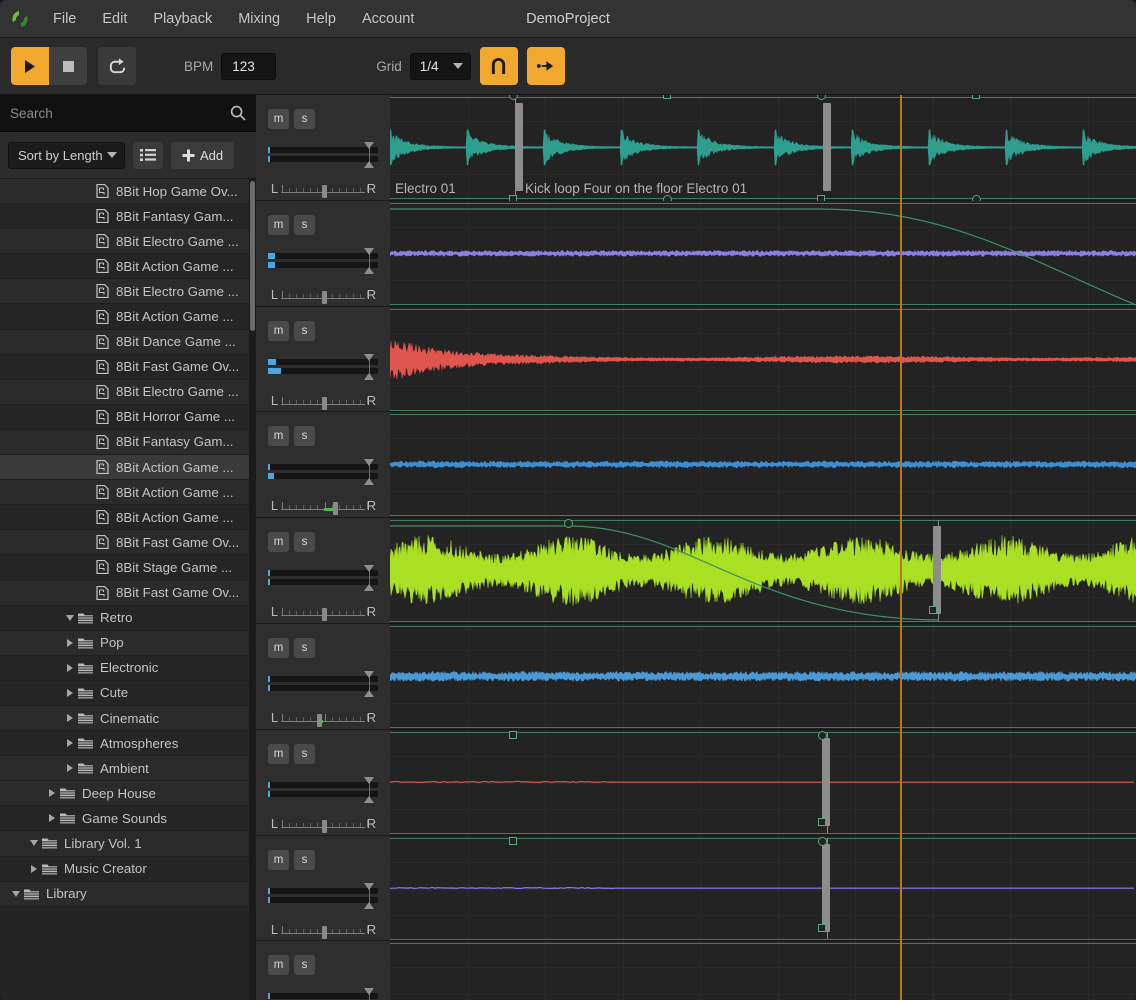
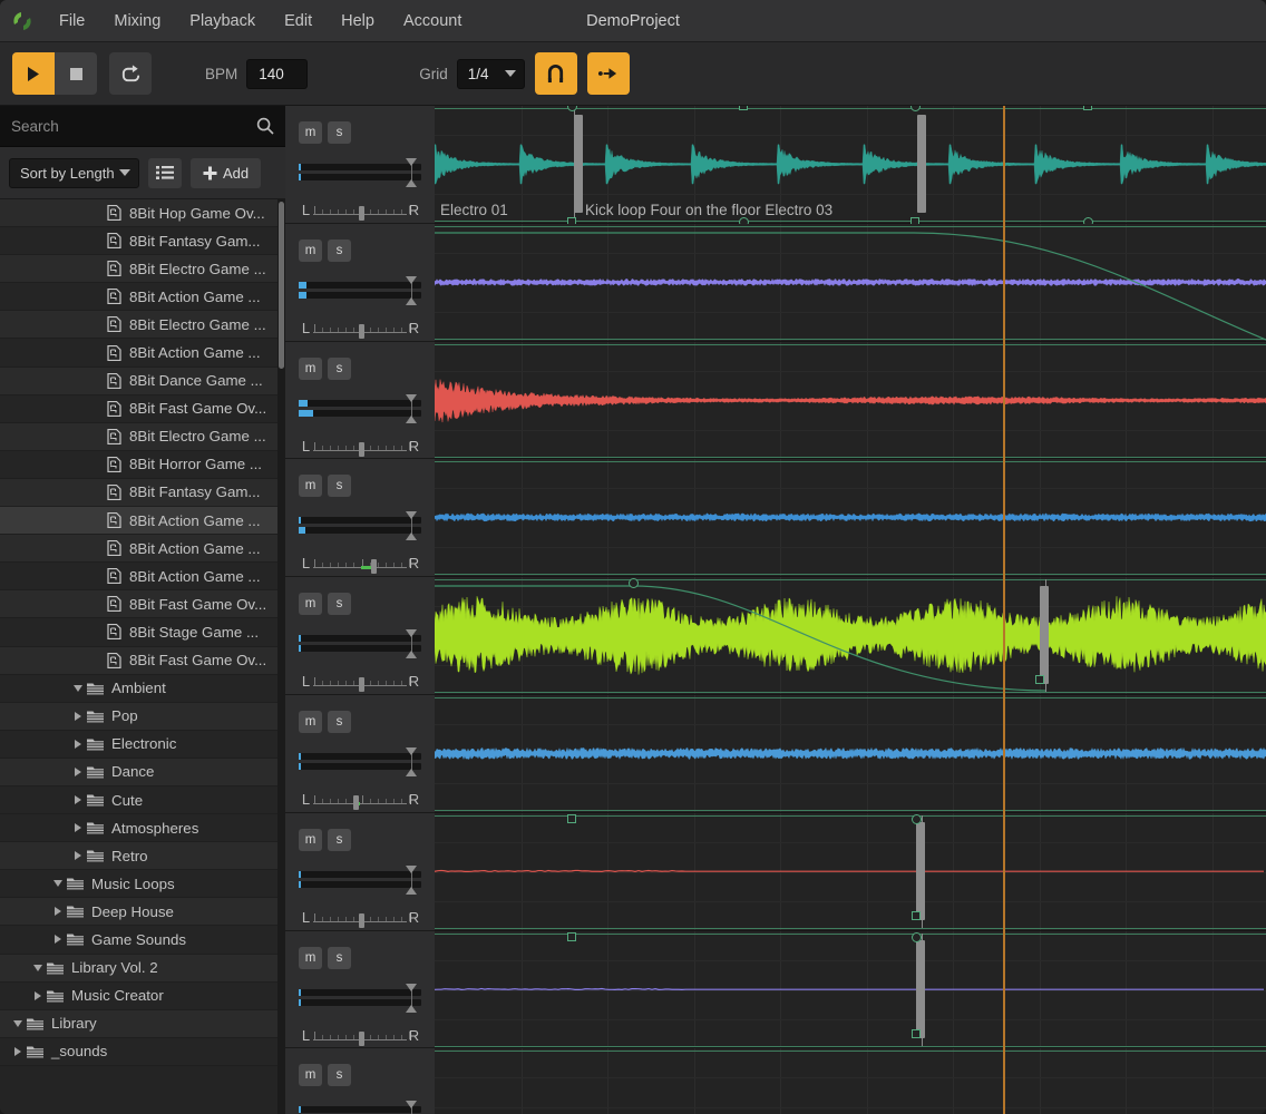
  File
- Edit
+ Mixing
  Playback
- Mixing
+ Edit
  Help
  Account
  DemoProject
  BPM
- 123
+ 140
  Grid
  1/4
  Search
  Sort by Length
  Add
  8Bit Hop Game Ov...
  8Bit Fantasy Gam...
  8Bit Electro Game ...
  8Bit Action Game ...
  8Bit Electro Game ...
  8Bit Action Game ...
  8Bit Dance Game ...
  8Bit Fast Game Ov...
  8Bit Electro Game ...
  8Bit Horror Game ...
  8Bit Fantasy Gam...
  8Bit Action Game ...
  8Bit Action Game ...
  8Bit Action Game ...
  8Bit Fast Game Ov...
  8Bit Stage Game ...
  8Bit Fast Game Ov...
- Retro
+ Ambient
  Pop
  Electronic
+ Dance
  Cute
- Cinematic
  Atmospheres
- Ambient
+ Retro
+ Music Loops
  Deep House
  Game Sounds
- Library Vol. 1
+ Library Vol. 2
  Music Creator
  Library
+ _sounds
  m
  s
  L
  R
  m
  s
  L
  R
  m
  s
  L
  R
  m
  s
  L
  R
  m
  s
  L
  R
  m
  s
  L
  R
  m
  s
  L
  R
  m
  s
  L
  R
  m
  s
  Electro 01
- Kick loop Four on the floor Electro 01
+ Kick loop Four on the floor Electro 03
